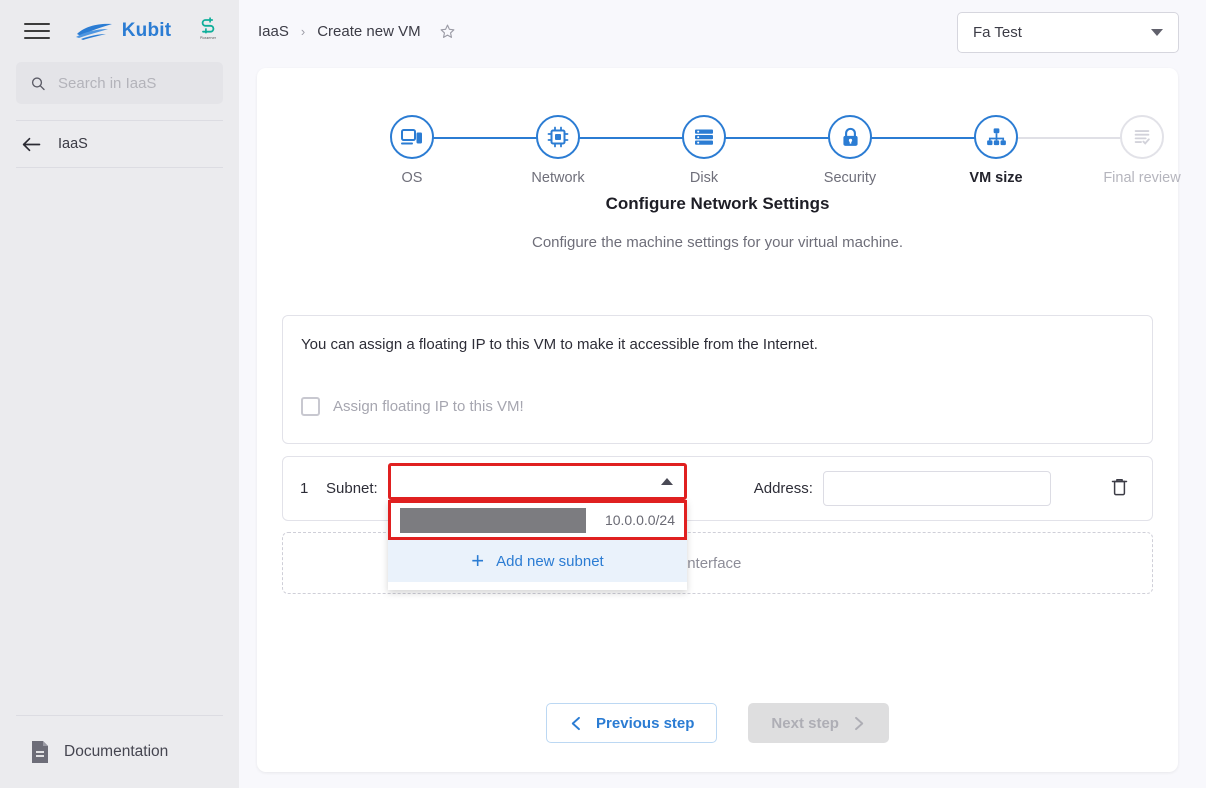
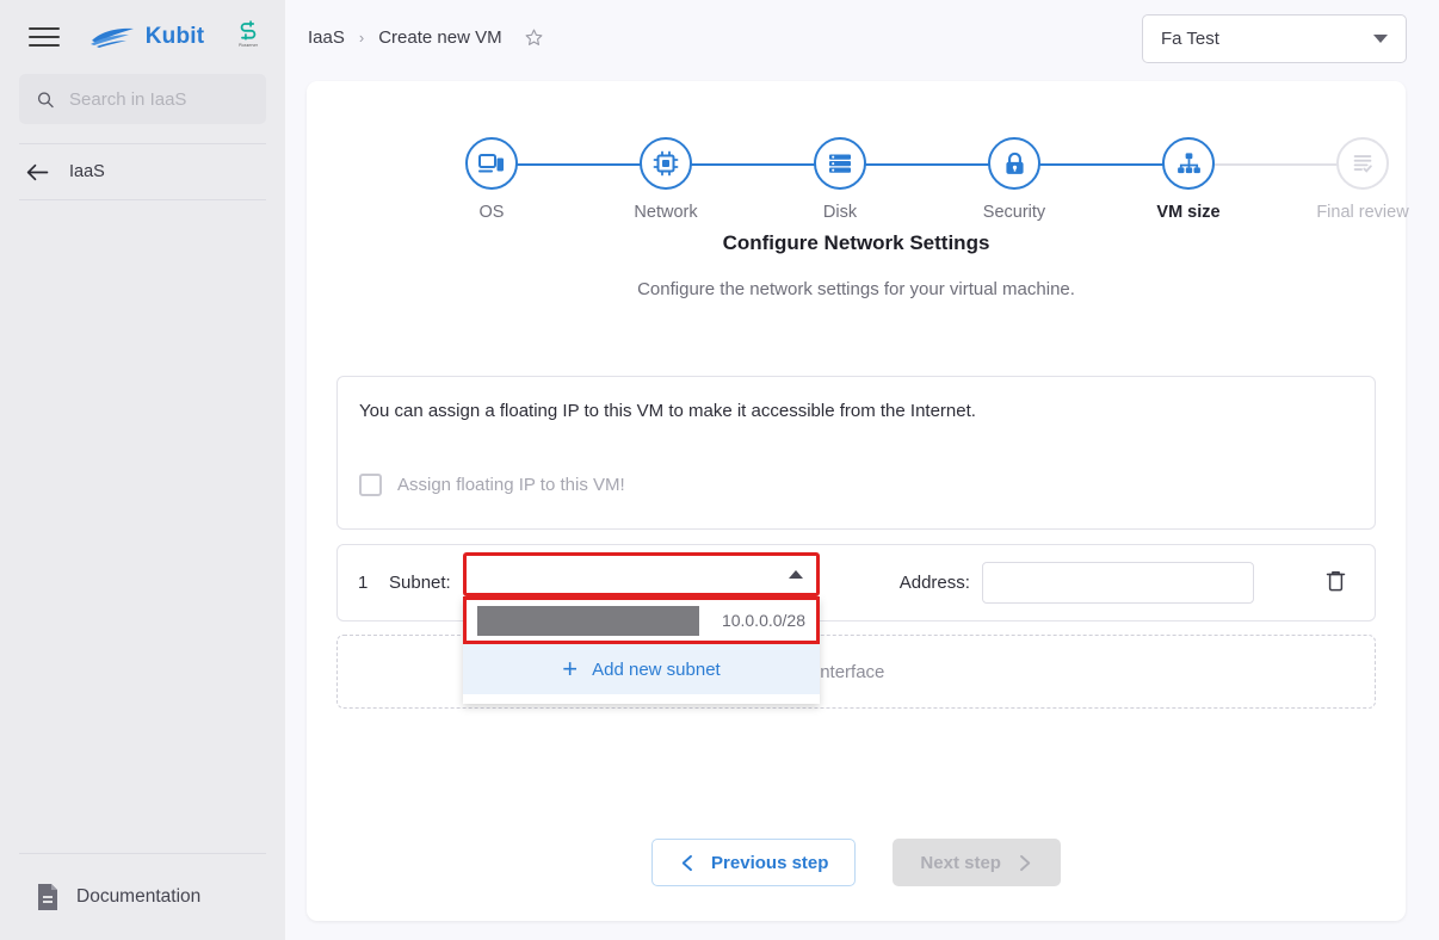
  Kubit
  Search in IaaS
  IaaS
  Documentation
  IaaS
  ›
  Create new VM
  Fa Test
  OS
  Network
  Disk
  Security
  VM size
  Final review
  Configure Network Settings
- Configure the machine settings for your virtual machine.
+ Configure the network settings for your virtual machine.
  You can assign a floating IP to this VM to make it accessible from the Internet.
  Assign floating IP to this VM!
  1
  Subnet:
  Address:
  Previous step
  Next step
- 10.0.0.0/24
+ 10.0.0.0/28
  +
  Add new subnet
